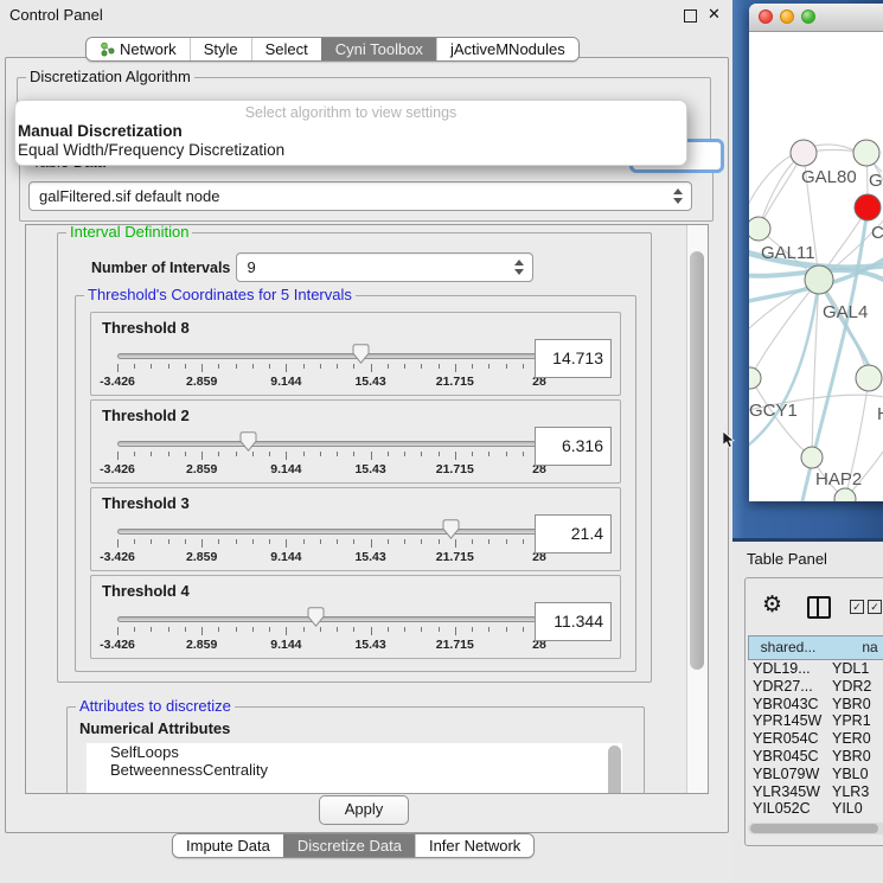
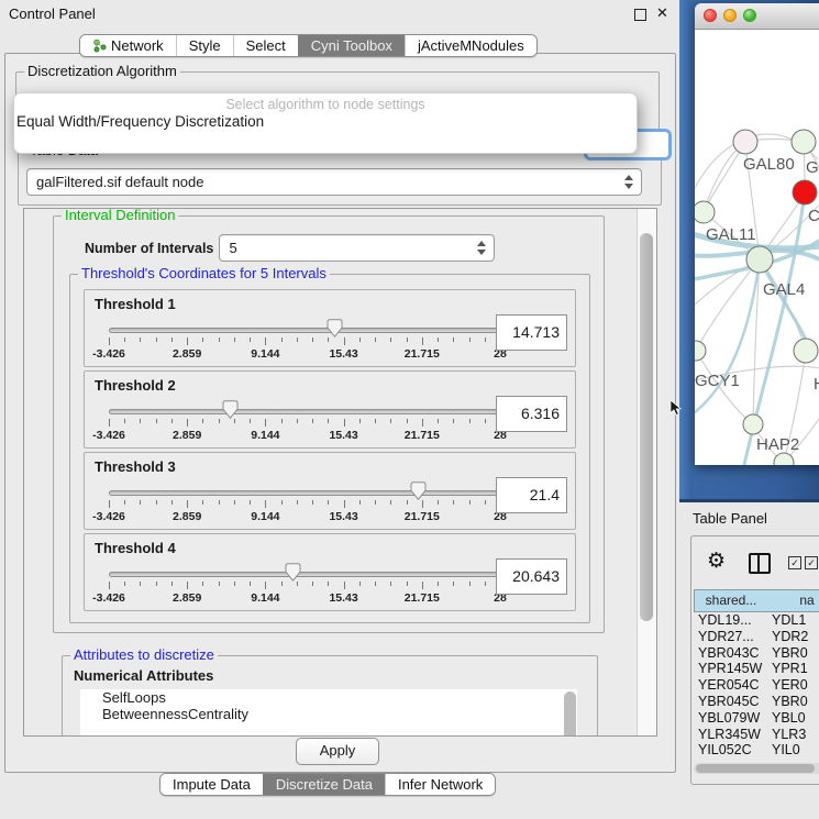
  Control Panel
  ✕
  Network
  Style
  Select
  Cyni Toolbox
  jActiveMNodules
  Discretization Algorithm
  galFiltered.sif default node
  Interval Definition
  Number of Intervals
- 9
+ 5
  Threshold's Coordinates for 5 Intervals
- Threshold 8
+ Threshold 1
  -3.426
  2.859
  9.144
  15.43
  21.715
  28
  14.713
  Threshold 2
  -3.426
  2.859
  9.144
  15.43
  21.715
  28
  6.316
  Threshold 3
  -3.426
  2.859
  9.144
  15.43
  21.715
  28
  21.4
  Threshold 4
  -3.426
  2.859
  9.144
  15.43
  21.715
  28
- 11.344
+ 20.643
  Attributes to discretize
  Numerical Attributes
  SelfLoops
  BetweennessCentrality
  Apply
  Impute Data
  Discretize Data
  Infer Network
- Select algorithm to view settings
+ Select algorithm to node settings
- Manual Discretization
  Equal Width/Frequency Discretization
  GAL80
  C
  GAL11
  GAL4
  GCY1
  HAP2
  Table Panel
  ⚙
  ✓
  ✓
  shared...
  na
  YDL19...
  YDL1
  YDR27...
  YDR2
  YBR043C
  YBR0
  YPR145W
  YPR1
  YER054C
  YER0
  YBR045C
  YBR0
  YBL079W
  YBL0
  YLR345W
  YLR3
  YIL052C
  YIL0
